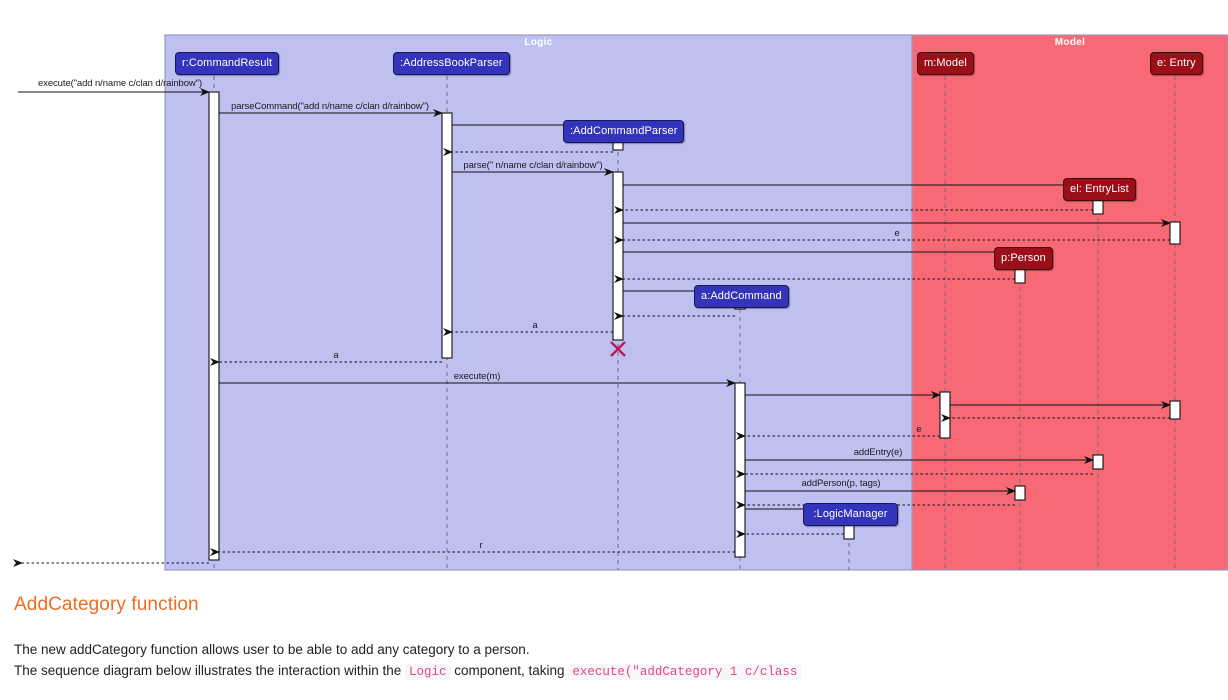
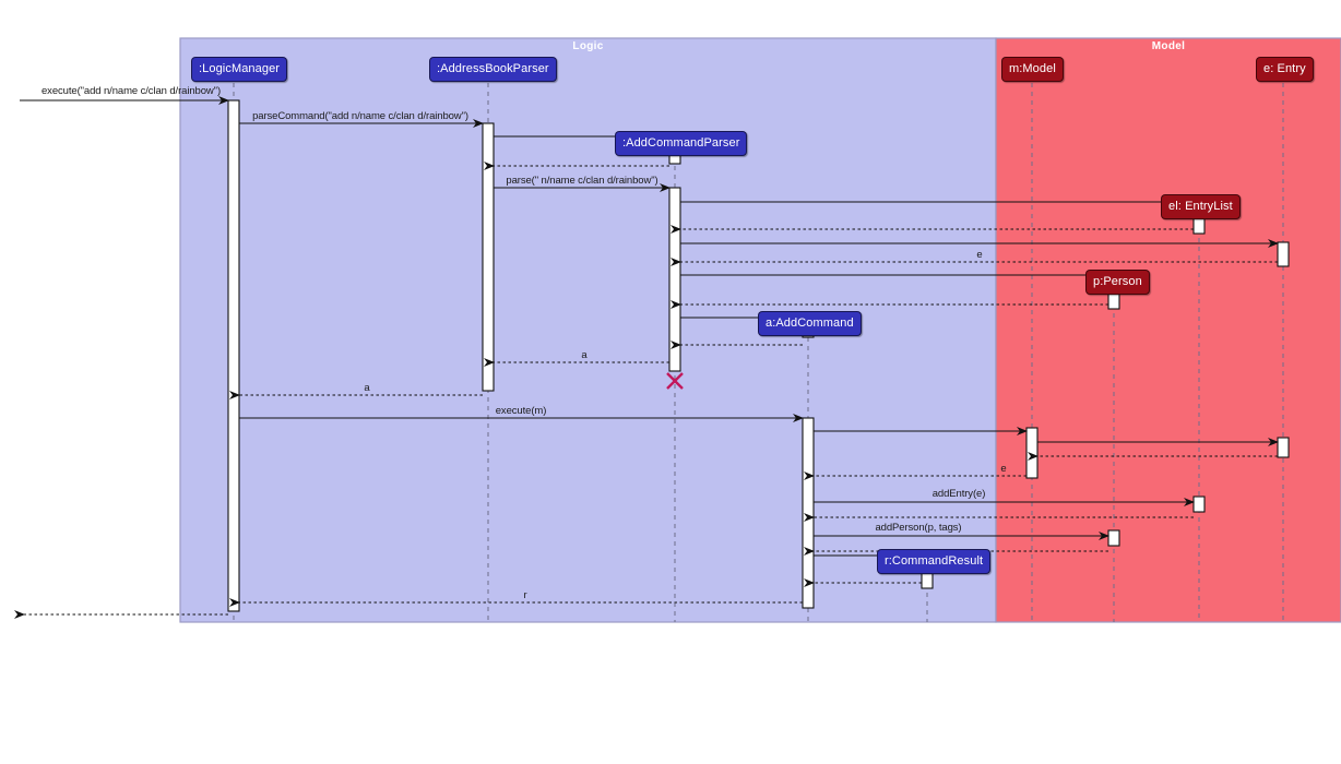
  Logic
  Model
  execute("add n/name c/clan d/rainbow")
  parseCommand("add n/name c/clan d/rainbow")
  parse(" n/name c/clan d/rainbow")
  e
  a
  a
  execute(m)
  e
  addEntry(e)
  addPerson(p, tags)
  r
- r:CommandResult
+ :LogicManager
  :AddressBookParser
  :AddCommandParser
  a:AddCommand
- :LogicManager
+ r:CommandResult
  m:Model
  el: EntryList
  e: Entry
  p:Person
- AddCategory function
- The new addCategory function allows user to be able to add any category to a person.
- The sequence diagram below illustrates the interaction within the Logic component, taking execute("addCategory 1 c/class
